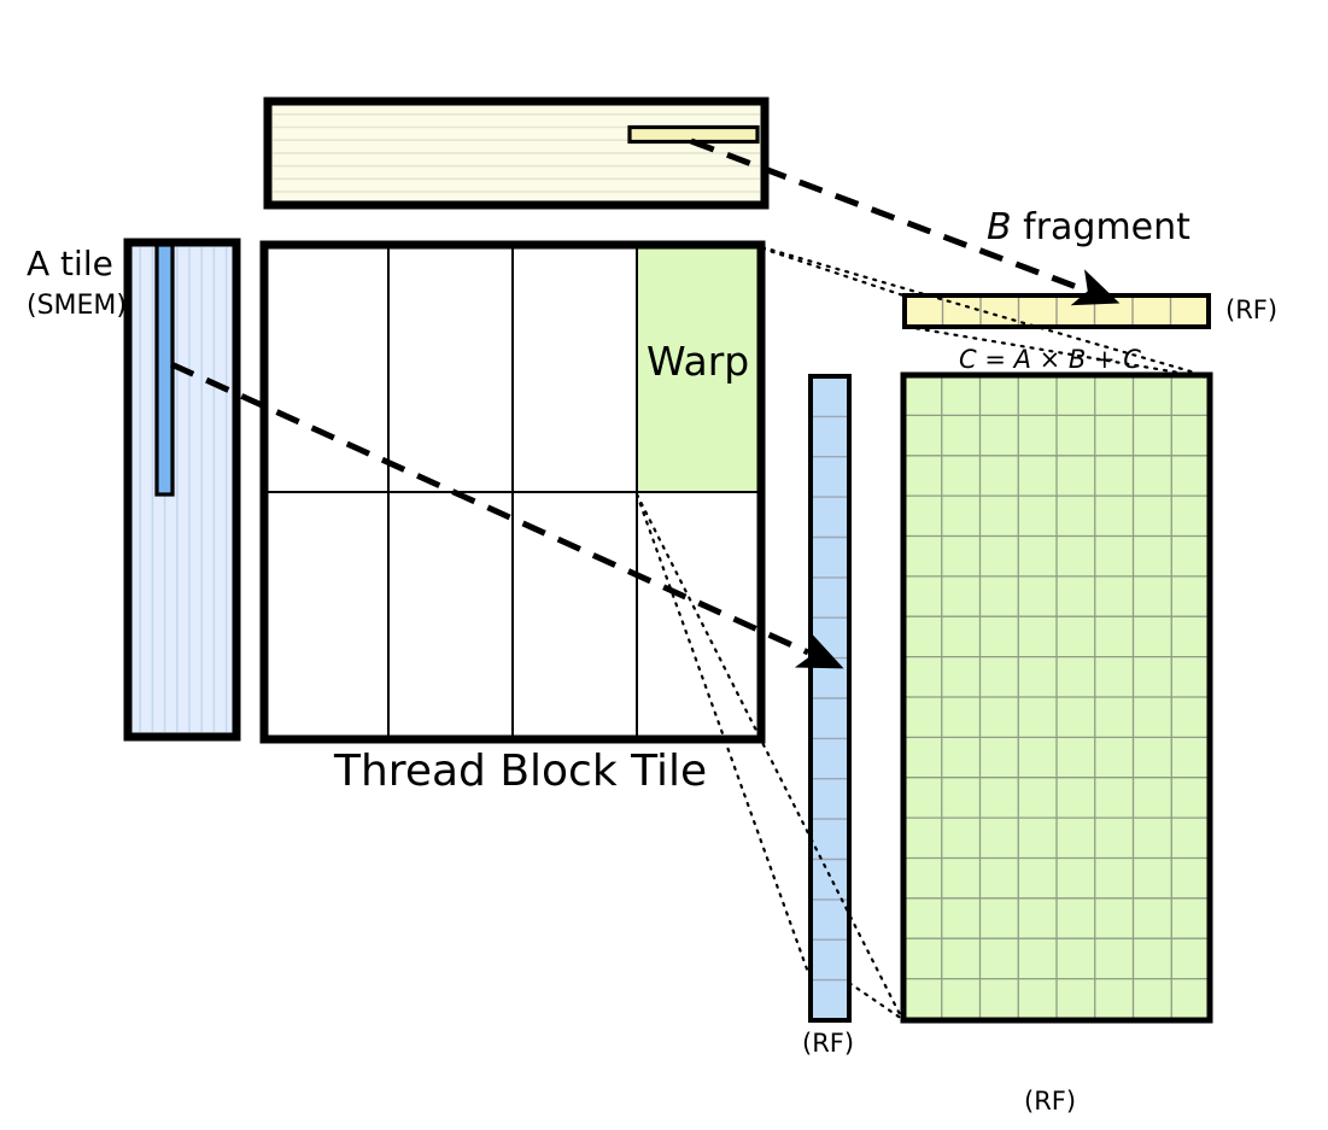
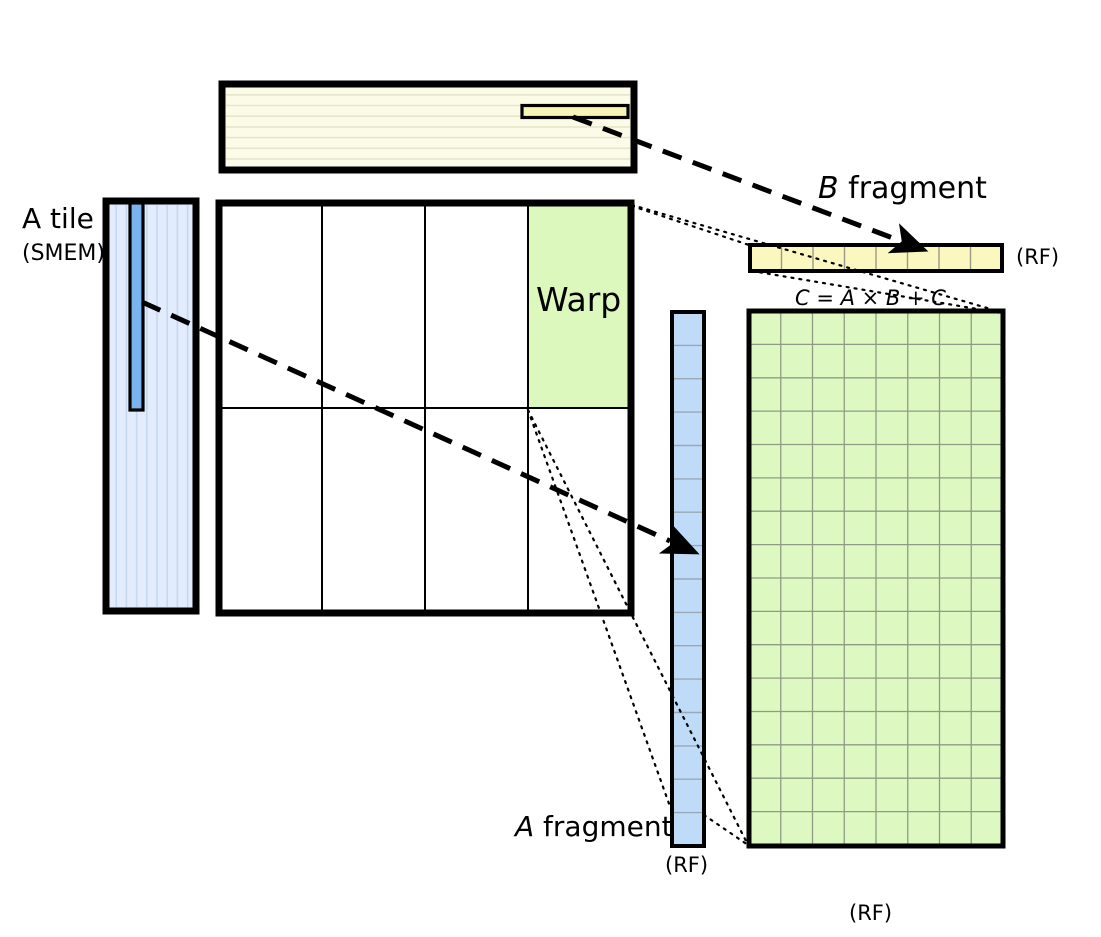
  A tile
  (SMEM)
  Warp
- Thread Block Tile
  B fragment
  (RF)
  C = A × B + C
+ A fragment
  (RF)
  (RF)
